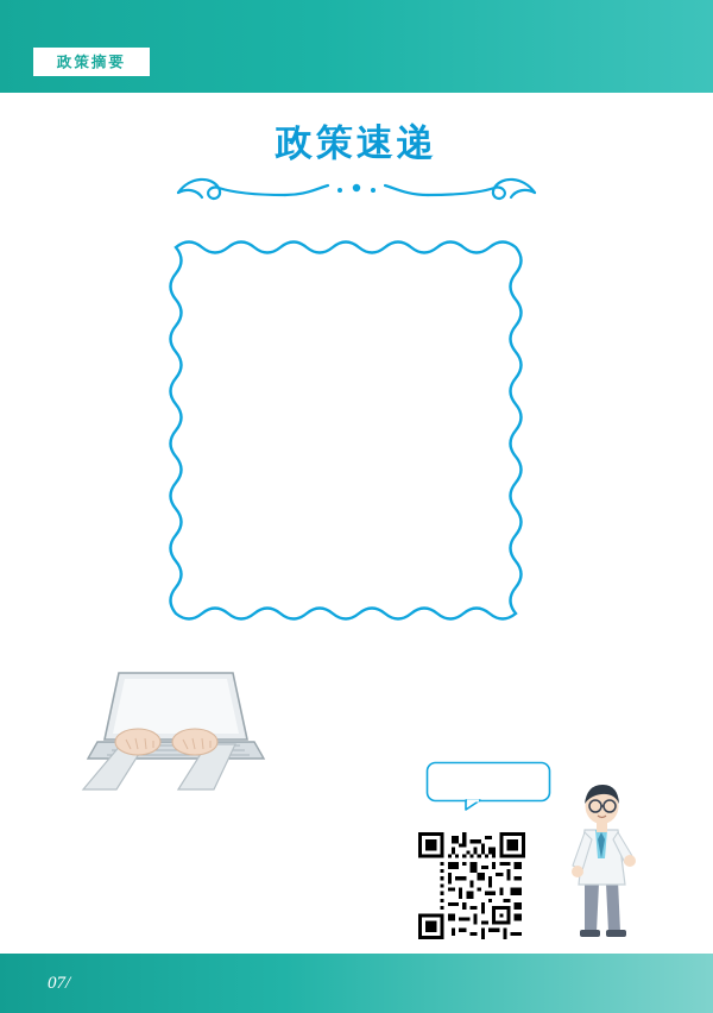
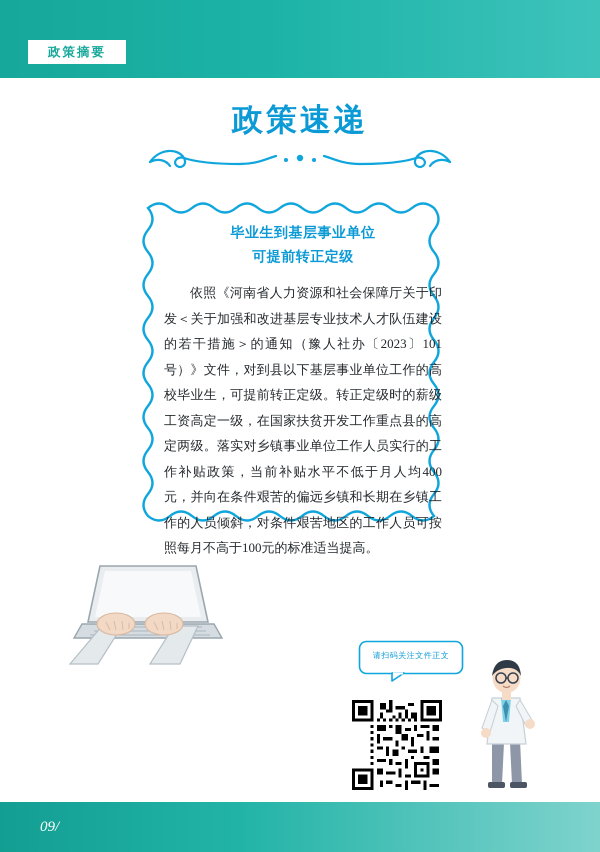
  政策摘要
  政策速递
+ 毕业生到基层事业单位
+ 可提前转正定级
+ 依照《河南省人力资源和社会保障厅关于印发＜关于加强和改进基层专业技术人才队伍建设的若干措施＞的通知（豫人社办〔2023〕101号）》文件，对到县以下基层事业单位工作的高校毕业生，可提前转正定级。转正定级时的薪级工资高定一级，在国家扶贫开发工作重点县的高定两级。落实对乡镇事业单位工作人员实行的工作补贴政策，当前补贴水平不低于月人均400元，并向在条件艰苦的偏远乡镇和长期在乡镇工作的人员倾斜，对条件艰苦地区的工作人员可按照每月不高于100元的标准适当提高。
+ 请扫码关注文件正文
- 07/
+ 09/
